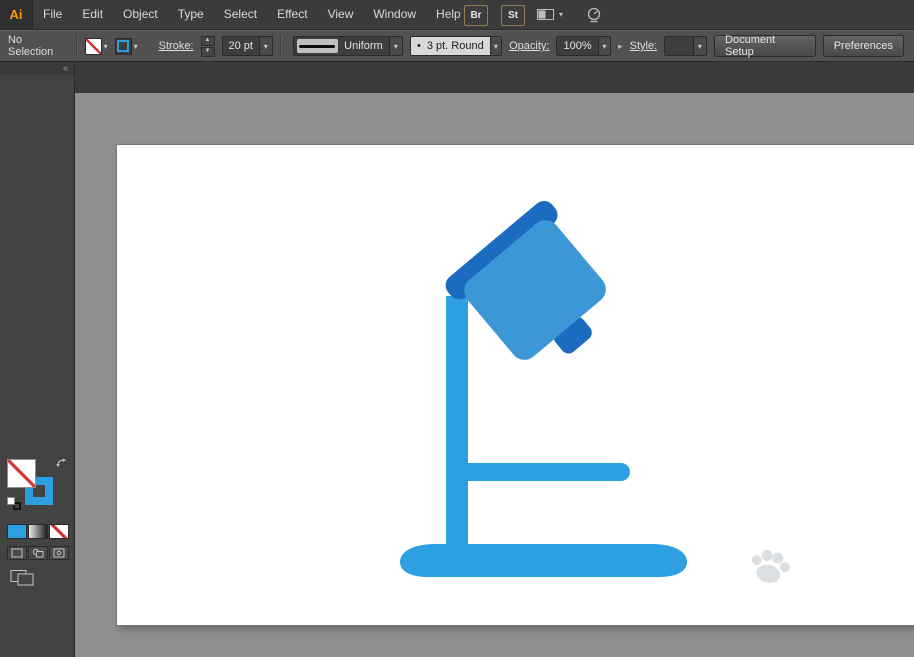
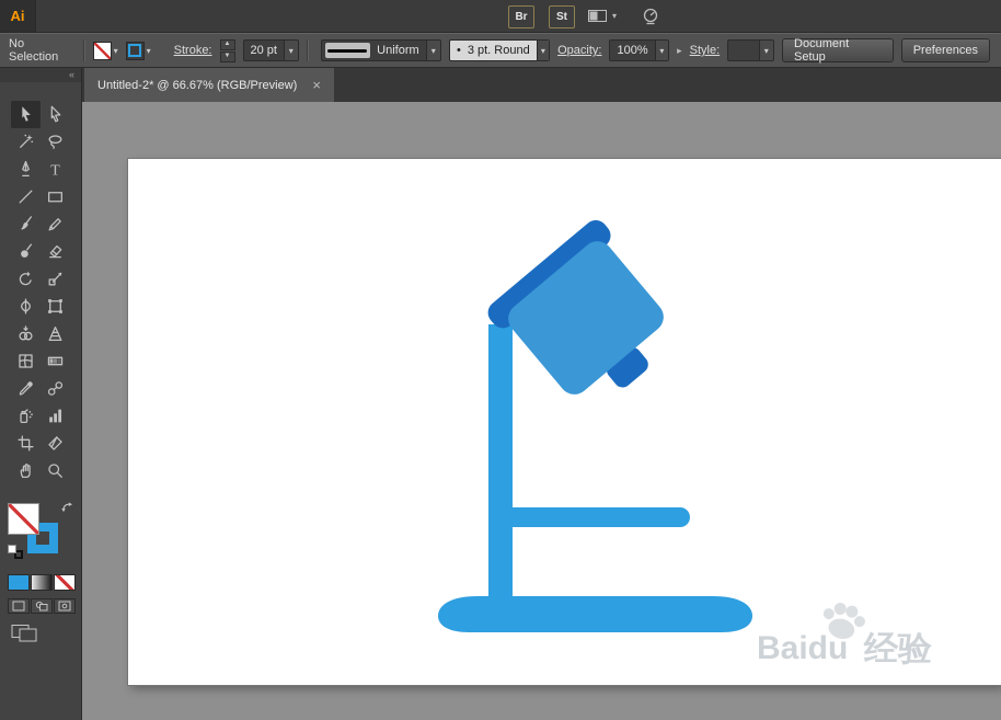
  Ai
- File
- Edit
- Object
- Type
- Select
- Effect
- View
- Window
- Help
  Br
  St
  ▾
  No Selection
  ▾
  ▾
  Stroke:
  20 pt
  Uniform
  •
  3 pt. Round
  Opacity:
  100%
  ▸
  Style:
  Document Setup
  Preferences
+ Untitled-2* @ 66.67% (RGB/Preview)
+ ×
  «
+ T
+ Baidu
+ 经验
